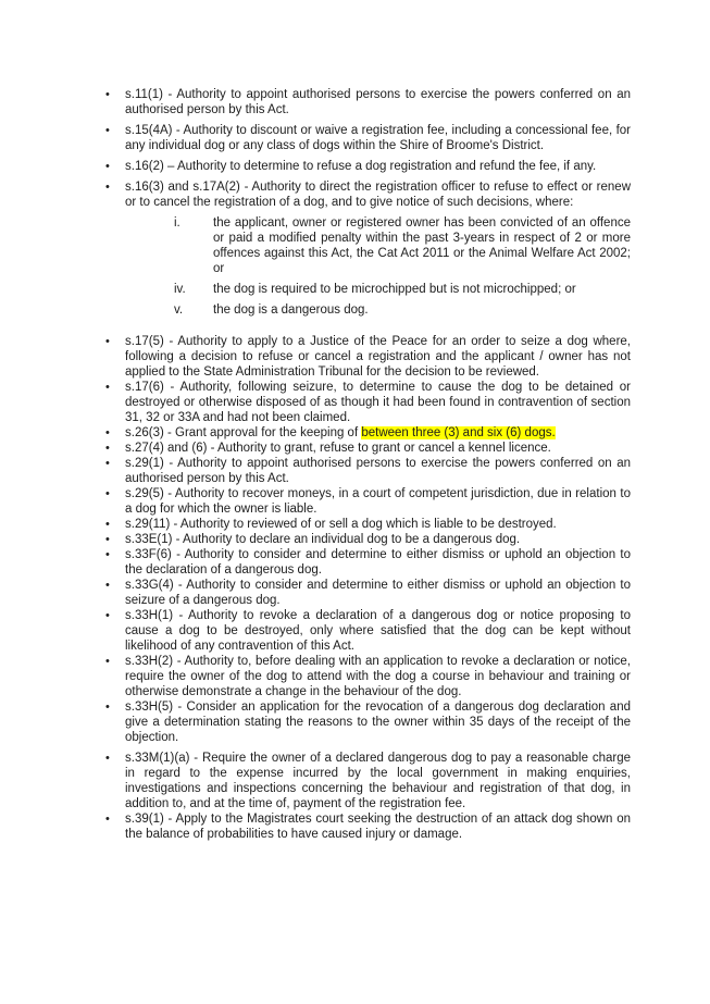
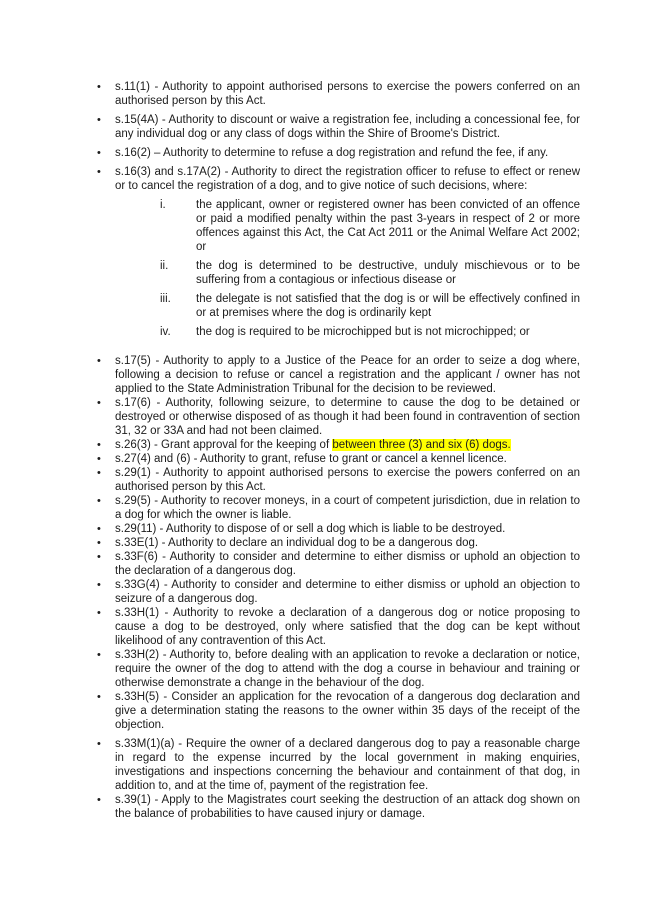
  •
  s.11(1) - Authority to appoint authorised persons to exercise the powers conferred on an authorised person by this Act.
  •
  s.15(4A) - Authority to discount or waive a registration fee, including a concessional fee, for any individual dog or any class of dogs within the Shire of Broome's District.
  •
  s.16(2) – Authority to determine to refuse a dog registration and refund the fee, if any.
  •
  s.16(3) and s.17A(2) - Authority to direct the registration officer to refuse to effect or renew or to cancel the registration of a dog, and to give notice of such decisions, where:
  i.
  the applicant, owner or registered owner has been convicted of an offence or paid a modified penalty within the past 3-years in respect of 2 or more offences against this Act, the Cat Act 2011 or the Animal Welfare Act 2002; or
+ ii.
+ the dog is determined to be destructive, unduly mischievous or to be suffering from a contagious or infectious disease or
+ iii.
+ the delegate is not satisfied that the dog is or will be effectively confined in or at premises where the dog is ordinarily kept
  iv.
  the dog is required to be microchipped but is not microchipped; or
- v.
- the dog is a dangerous dog.
  •
  s.17(5) - Authority to apply to a Justice of the Peace for an order to seize a dog where, following a decision to refuse or cancel a registration and the applicant / owner has not applied to the State Administration Tribunal for the decision to be reviewed.
  •
  s.17(6) - Authority, following seizure, to determine to cause the dog to be detained or destroyed or otherwise disposed of as though it had been found in contravention of section 31, 32 or 33A and had not been claimed.
  •
  s.26(3) - Grant approval for the keeping of between three (3) and six (6) dogs.
  •
  s.27(4) and (6) - Authority to grant, refuse to grant or cancel a kennel licence.
  •
  s.29(1) - Authority to appoint authorised persons to exercise the powers conferred on an authorised person by this Act.
  •
  s.29(5) - Authority to recover moneys, in a court of competent jurisdiction, due in relation to a dog for which the owner is liable.
  •
- s.29(11) - Authority to reviewed of or sell a dog which is liable to be destroyed.
+ s.29(11) - Authority to dispose of or sell a dog which is liable to be destroyed.
  •
  s.33E(1) - Authority to declare an individual dog to be a dangerous dog.
  •
  s.33F(6) - Authority to consider and determine to either dismiss or uphold an objection to the declaration of a dangerous dog.
  •
  s.33G(4) - Authority to consider and determine to either dismiss or uphold an objection to seizure of a dangerous dog.
  •
  s.33H(1) - Authority to revoke a declaration of a dangerous dog or notice proposing to cause a dog to be destroyed, only where satisfied that the dog can be kept without likelihood of any contravention of this Act.
  •
  s.33H(2) - Authority to, before dealing with an application to revoke a declaration or notice, require the owner of the dog to attend with the dog a course in behaviour and training or otherwise demonstrate a change in the behaviour of the dog.
  •
  s.33H(5) - Consider an application for the revocation of a dangerous dog declaration and give a determination stating the reasons to the owner within 35 days of the receipt of the objection.
  •
- s.33M(1)(a) - Require the owner of a declared dangerous dog to pay a reasonable charge in regard to the expense incurred by the local government in making enquiries, investigations and inspections concerning the behaviour and registration of that dog, in addition to, and at the time of, payment of the registration fee.
+ s.33M(1)(a) - Require the owner of a declared dangerous dog to pay a reasonable charge in regard to the expense incurred by the local government in making enquiries, investigations and inspections concerning the behaviour and containment of that dog, in addition to, and at the time of, payment of the registration fee.
  •
  s.39(1) - Apply to the Magistrates court seeking the destruction of an attack dog shown on the balance of probabilities to have caused injury or damage.
